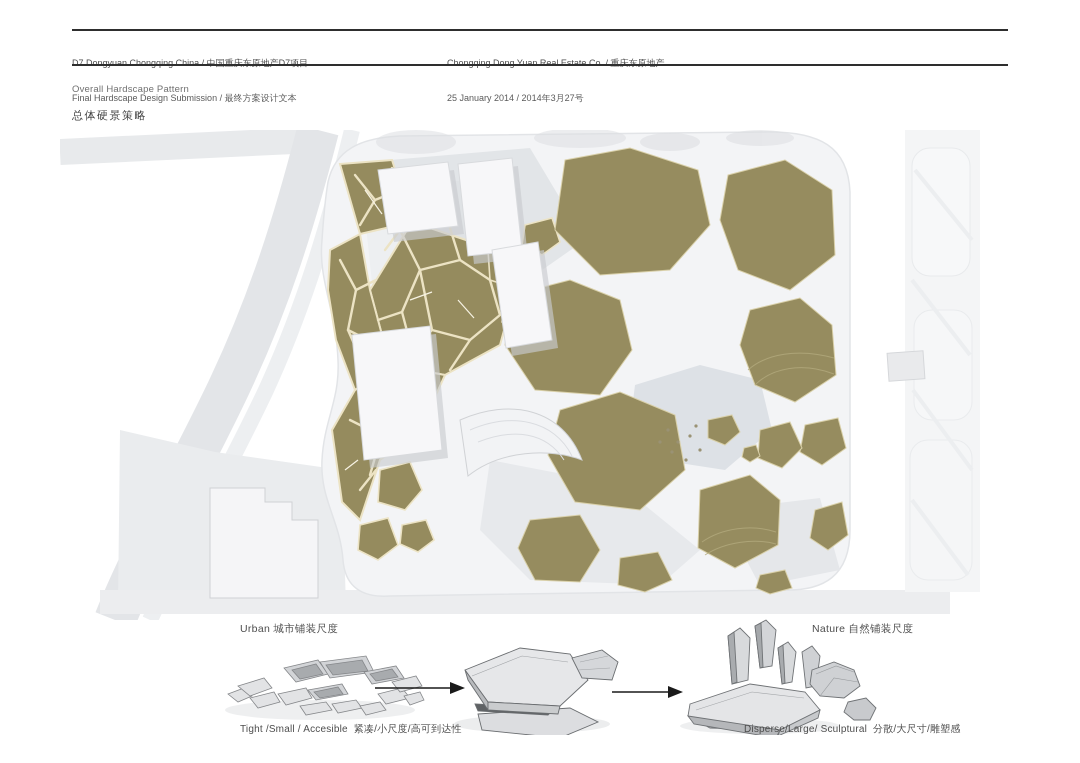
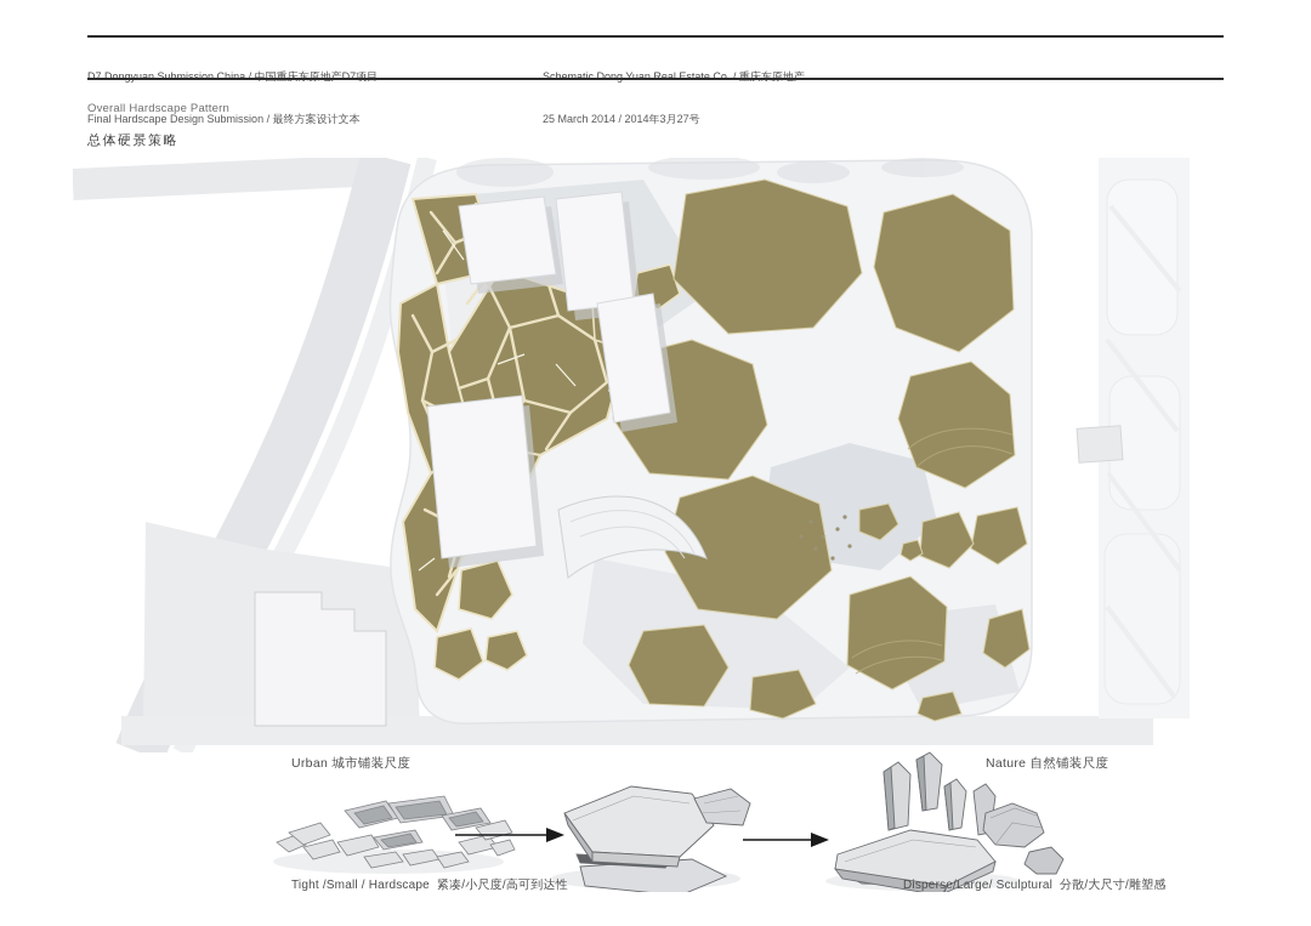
- D7 Dongyuan Chongqing China / 中国重庆东原地产D7项目
+ D7 Dongyuan Submission China / 中国重庆东原地产D7项目
  Final Hardscape Design Submission / 最终方案设计文本
- Chongqing Dong Yuan Real Estate Co. / 重庆东原地产
+ Schematic Dong Yuan Real Estate Co. / 重庆东原地产
- 25 January 2014 / 2014年3月27号
+ 25 March 2014 / 2014年3月27号
  Overall Hardscape Pattern
  总体硬景策略
  Urban 城市铺装尺度
  Nature 自然铺装尺度
- Tight /Small / Accesible 紧凑/小尺度/高可到达性
+ Tight /Small / Hardscape 紧凑/小尺度/高可到达性
  Disperse/Large/ Sculptural 分散/大尺寸/雕塑感
